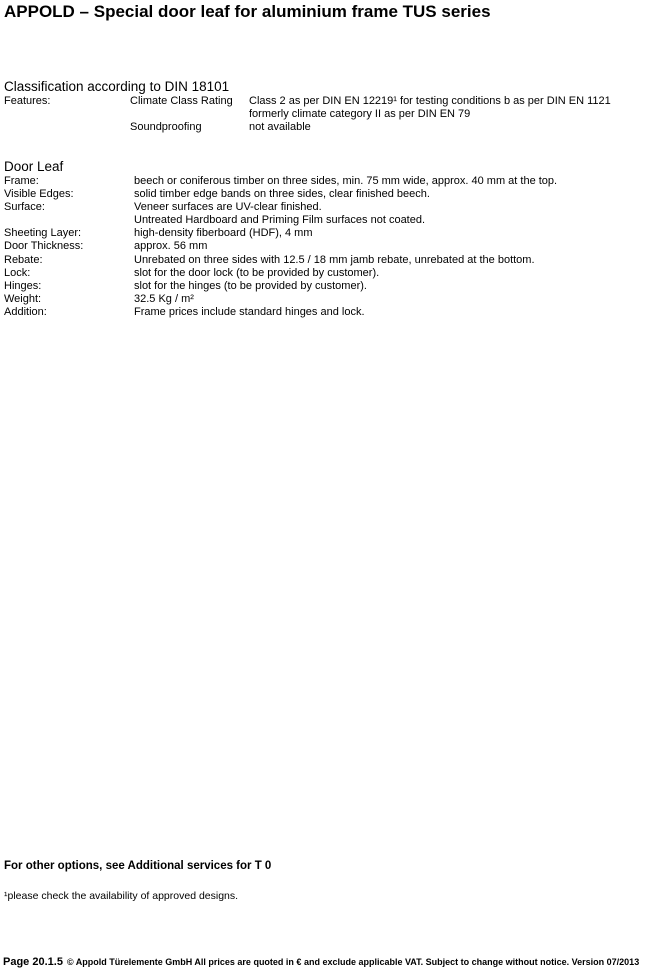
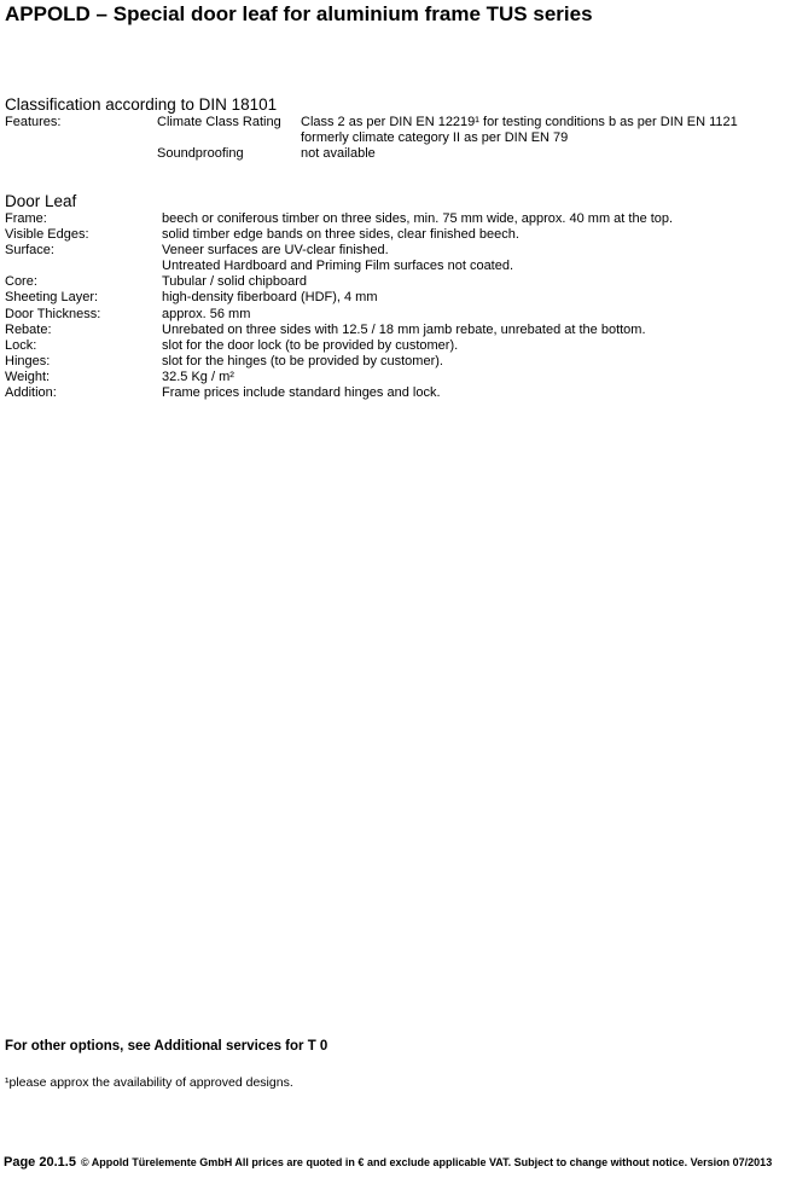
  APPOLD – Special door leaf for aluminium frame TUS series
  Classification according to DIN 18101
  Features:
  Climate Class Rating
  Class 2 as per DIN EN 12219¹ for testing conditions b as per DIN EN 1121
  formerly climate category II as per DIN EN 79
  Soundproofing
  not available
  Door Leaf
  Frame:
  beech or coniferous timber on three sides, min. 75 mm wide, approx. 40 mm at the top.
  Visible Edges:
  solid timber edge bands on three sides, clear finished beech.
  Surface:
  Veneer surfaces are UV-clear finished.
  Untreated Hardboard and Priming Film surfaces not coated.
+ Core:
+ Tubular / solid chipboard
  Sheeting Layer:
  high-density fiberboard (HDF), 4 mm
  Door Thickness:
  approx. 56 mm
  Rebate:
  Unrebated on three sides with 12.5 / 18 mm jamb rebate, unrebated at the bottom.
  Lock:
  slot for the door lock (to be provided by customer).
  Hinges:
  slot for the hinges (to be provided by customer).
  Weight:
  32.5 Kg / m²
  Addition:
  Frame prices include standard hinges and lock.
  For other options, see Additional services for T 0
- ¹please check the availability of approved designs.
+ ¹please approx the availability of approved designs.
  Page 20.1.5
  © Appold Türelemente GmbH All prices are quoted in € and exclude applicable VAT. Subject to change without notice. Version 07/2013
